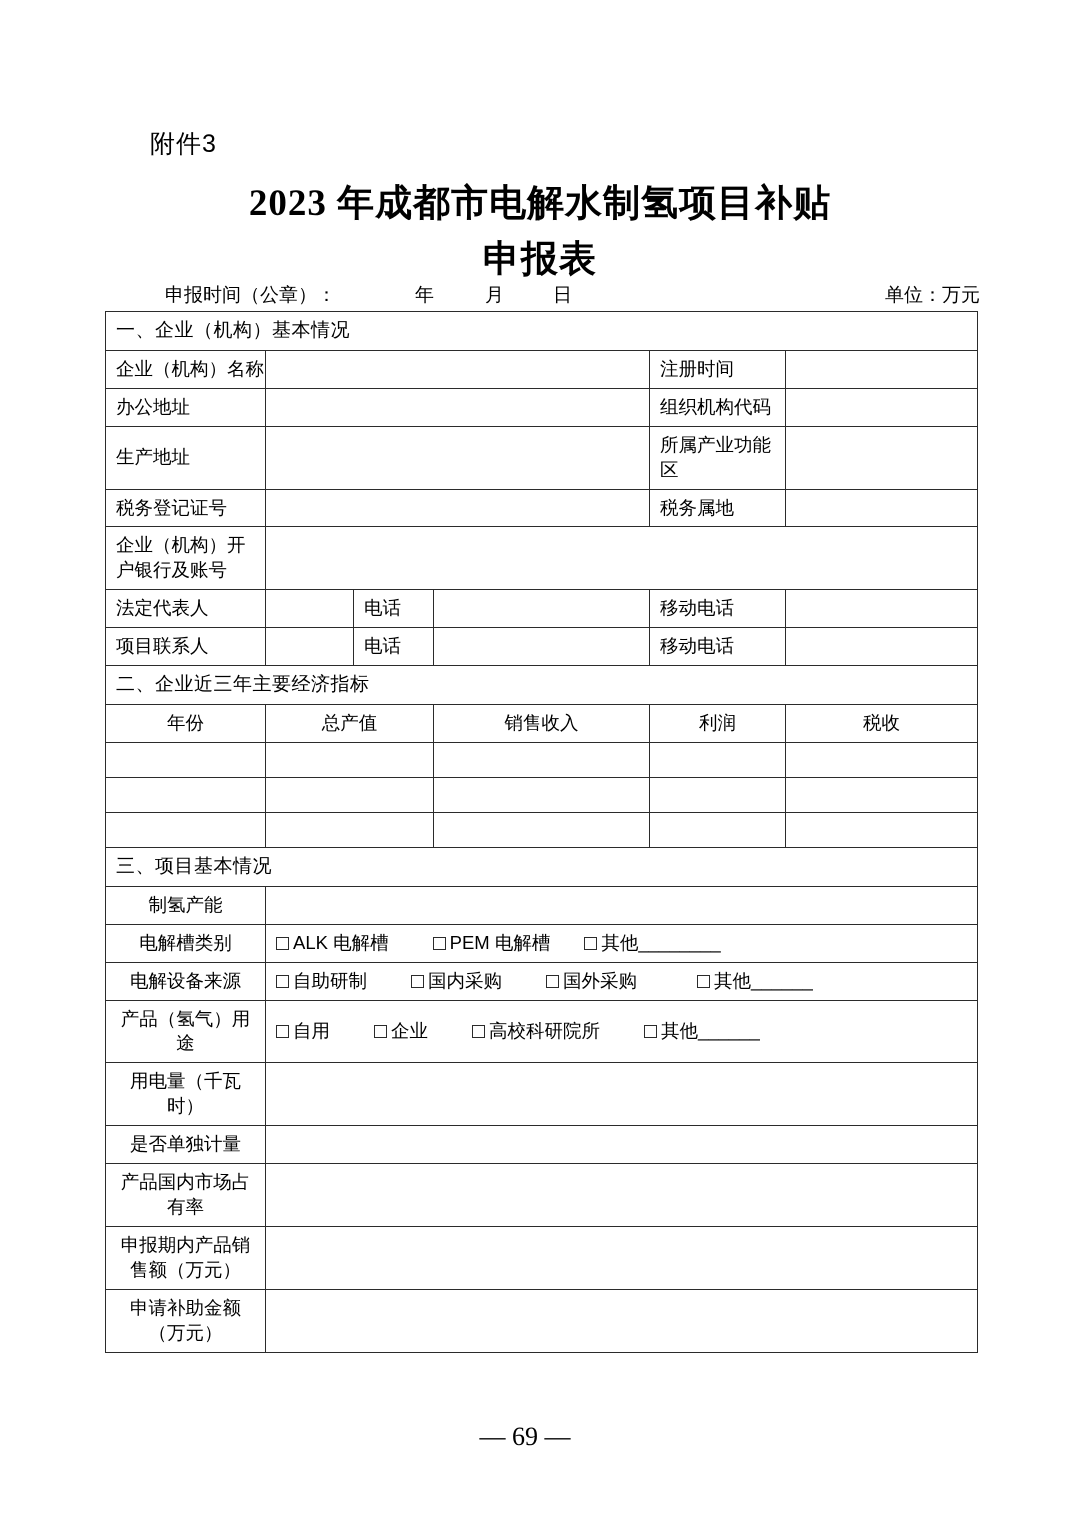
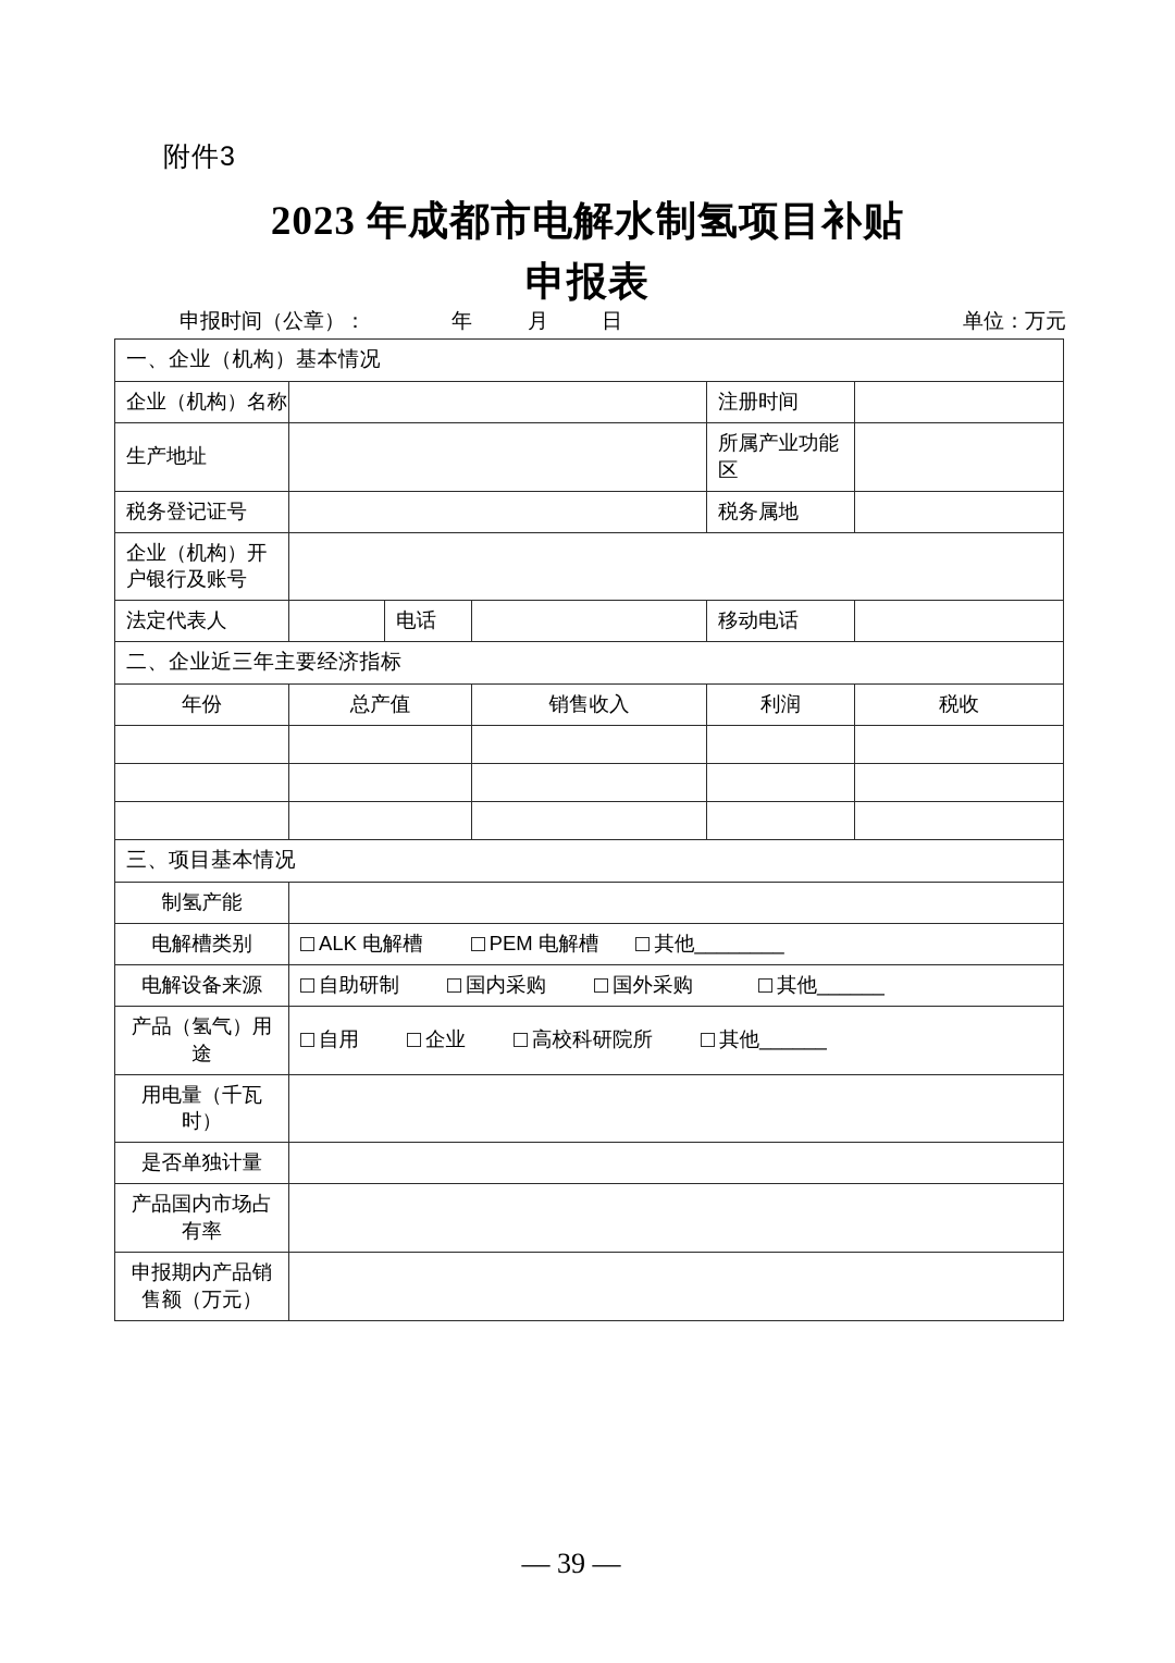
  附件3
  2023 年成都市电解水制氢项目补贴
  申报表
  申报时间（公章）：
  年
  月
  日
  单位：万元
  一、企业（机构）基本情况
  企业（机构）名称		注册时间
- 办公地址		组织机构代码
  生产地址		所属产业功能区
  税务登记证号		税务属地
  企业（机构）开户银行及账号
  法定代表人		电话		移动电话
- 项目联系人		电话		移动电话
  二、企业近三年主要经济指标
  年份	总产值	销售收入	利润	税收
  三、项目基本情况
  制氢产能
  电解槽类别	ALK 电解槽 PEM 电解槽 其他________
  电解设备来源	自助研制 国内采购 国外采购 其他______
  产品（氢气）用途	自用 企业 高校科研院所 其他______
  用电量（千瓦时）
  是否单独计量
  产品国内市场占有率
  申报期内产品销售额（万元）
- 申请补助金额（万元）
- — 69 —
+ — 39 —
